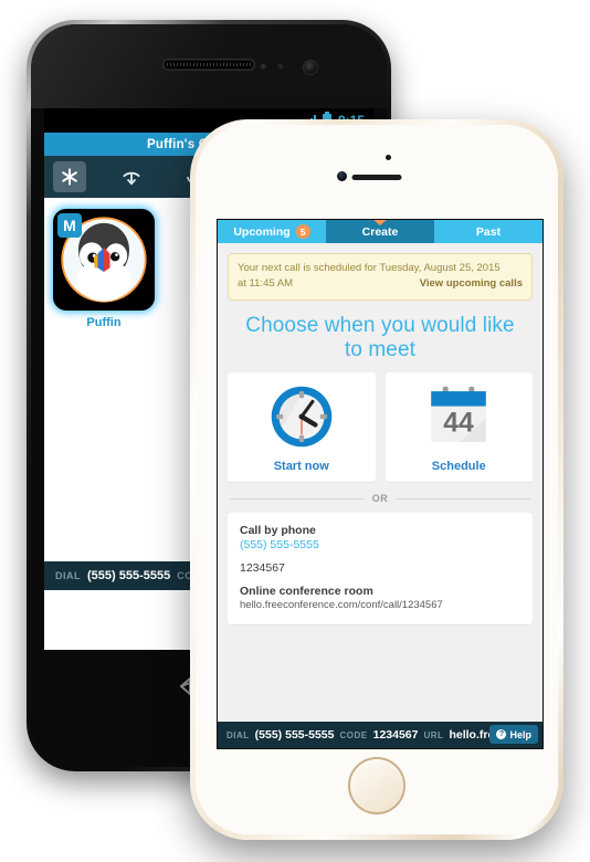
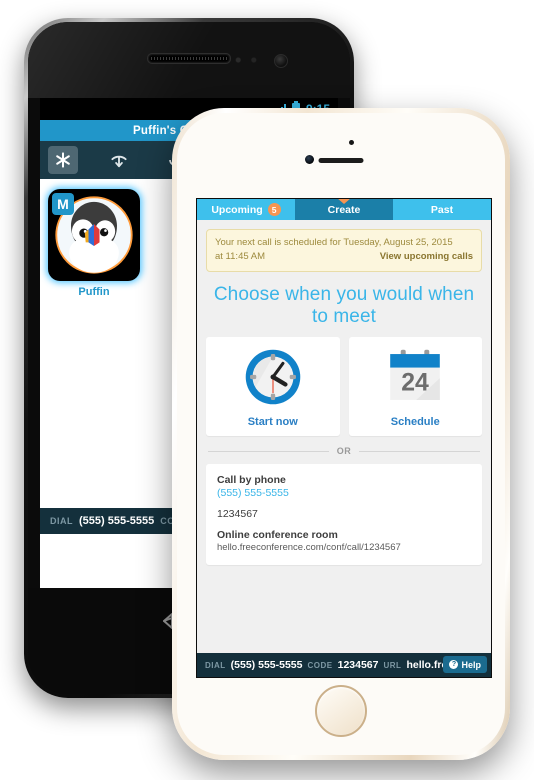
  M
  Puffin
  DIAL
  (555) 555-5555
  Upcoming
  5
  Create
  Past
  Your next call is scheduled for Tuesday, August 25, 2015
  at 11:45 AM
  View upcoming calls
- Choose when you would like to meet
+ Choose when you would when to meet
  Start now
- 44
+ 24
  Schedule
  OR
  Call by phone
  (555) 555-5555
  1234567
  Online conference room
  hello.freeconference.com/conf/call/1234567
  DIAL
  (555) 555-5555
  CODE
  1234567
  URL
  Help
